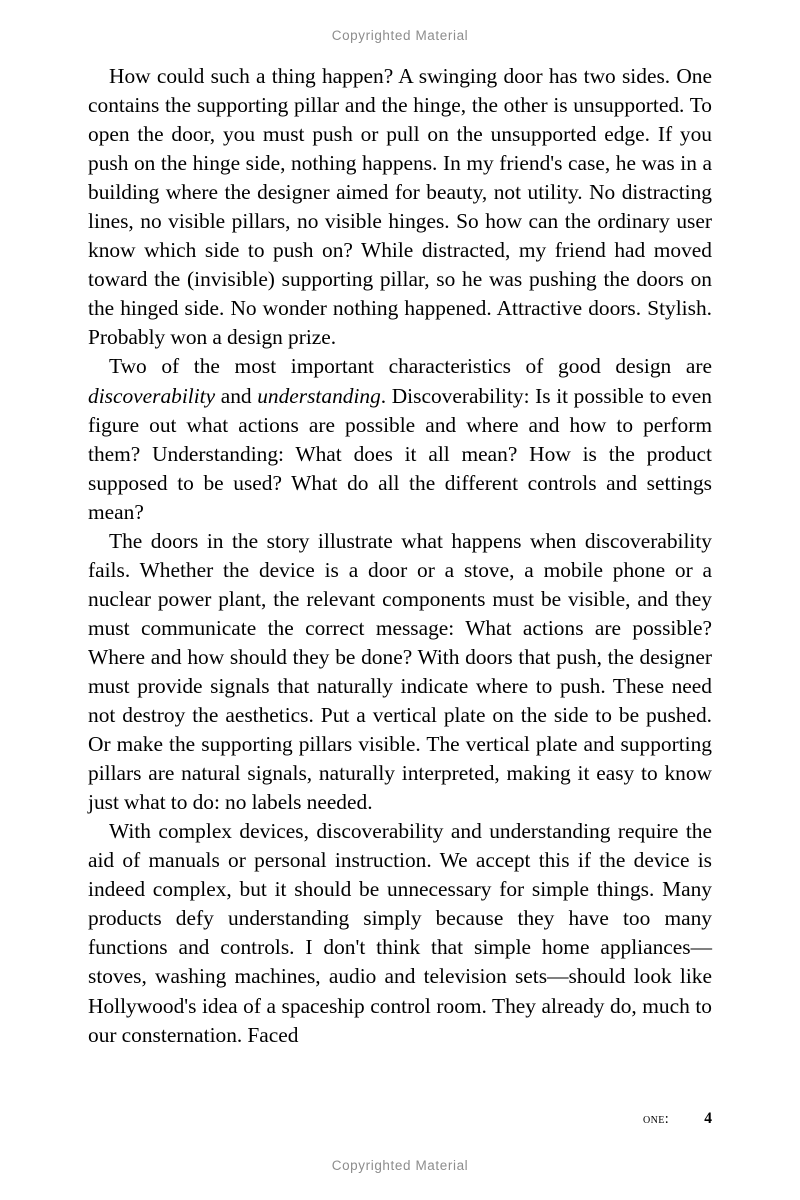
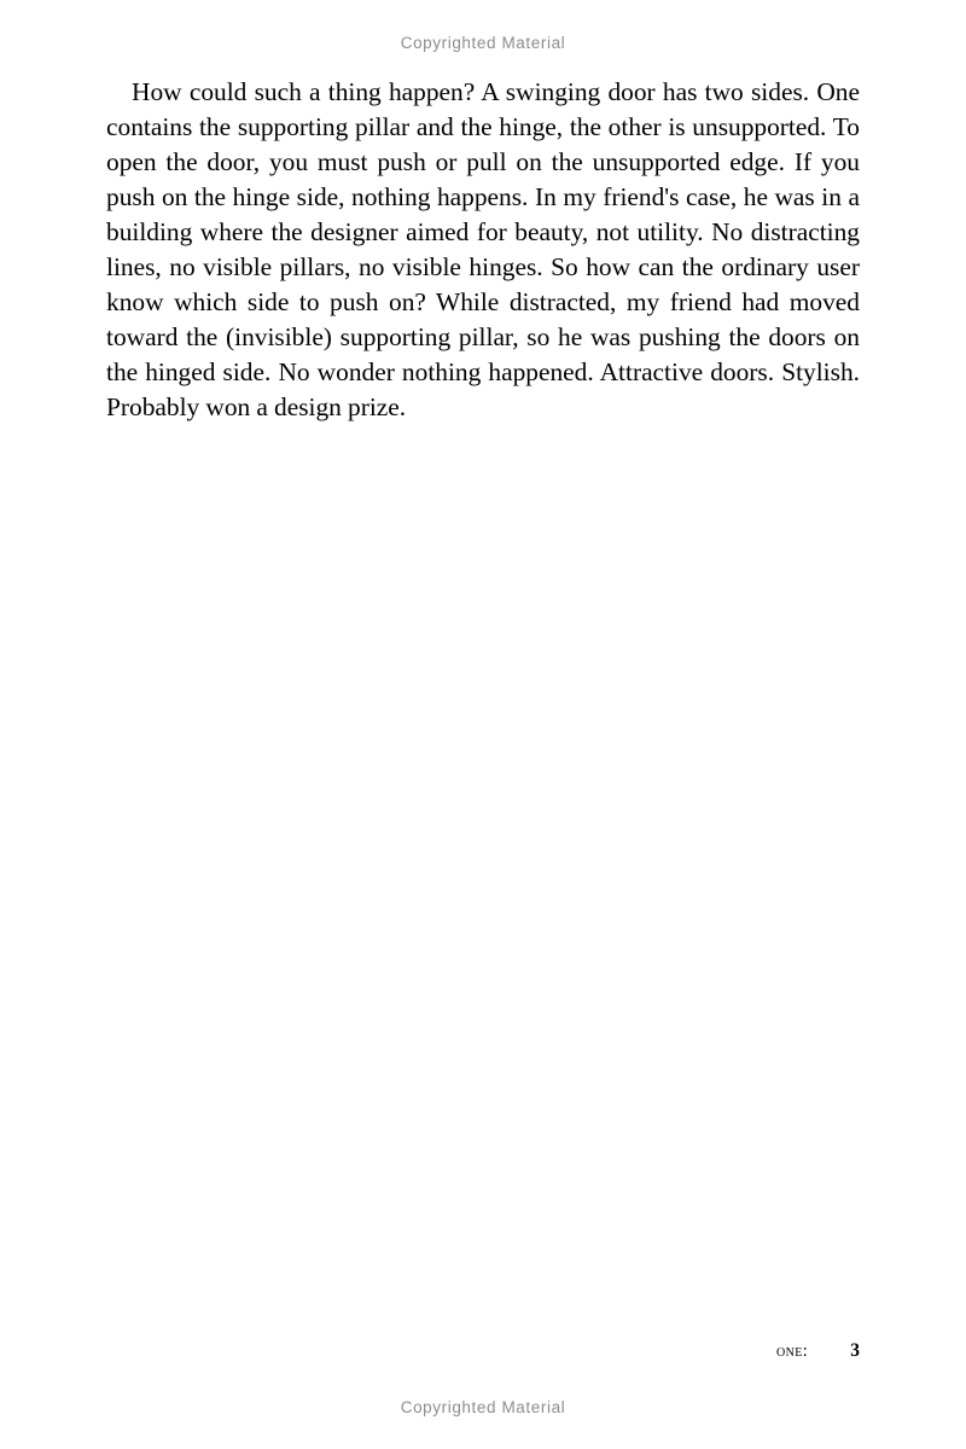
  Copyrighted Material
  How could such a thing happen? A swinging door has two sides. One contains the supporting pillar and the hinge, the other is unsupported. To open the door, you must push or pull on the unsupported edge. If you push on the hinge side, nothing happens. In my friend's case, he was in a building where the designer aimed for beauty, not utility. No distracting lines, no visible pillars, no visible hinges. So how can the ordinary user know which side to push on? While distracted, my friend had moved toward the (invisible) supporting pillar, so he was pushing the doors on the hinged side. No wonder nothing happened. Attractive doors. Stylish. Probably won a design prize.
- Two of the most important characteristics of good design are discoverability and understanding. Discoverability: Is it possible to even figure out what actions are possible and where and how to perform them? Understanding: What does it all mean? How is the product supposed to be used? What do all the different controls and settings mean?
- The doors in the story illustrate what happens when discoverability fails. Whether the device is a door or a stove, a mobile phone or a nuclear power plant, the relevant components must be visible, and they must communicate the correct message: What actions are possible? Where and how should they be done? With doors that push, the designer must provide signals that naturally indicate where to push. These need not destroy the aesthetics. Put a vertical plate on the side to be pushed. Or make the supporting pillars visible. The vertical plate and supporting pillars are natural signals, naturally interpreted, making it easy to know just what to do: no labels needed.
- With complex devices, discoverability and understanding require the aid of manuals or personal instruction. We accept this if the device is indeed complex, but it should be unnecessary for simple things. Many products defy understanding simply because they have too many functions and controls. I don't think that simple home appliances—stoves, washing machines, audio and television sets—should look like Hollywood's idea of a spaceship control room. They already do, much to our consternation. Faced
  one:
- 4
+ 3
  Copyrighted Material
